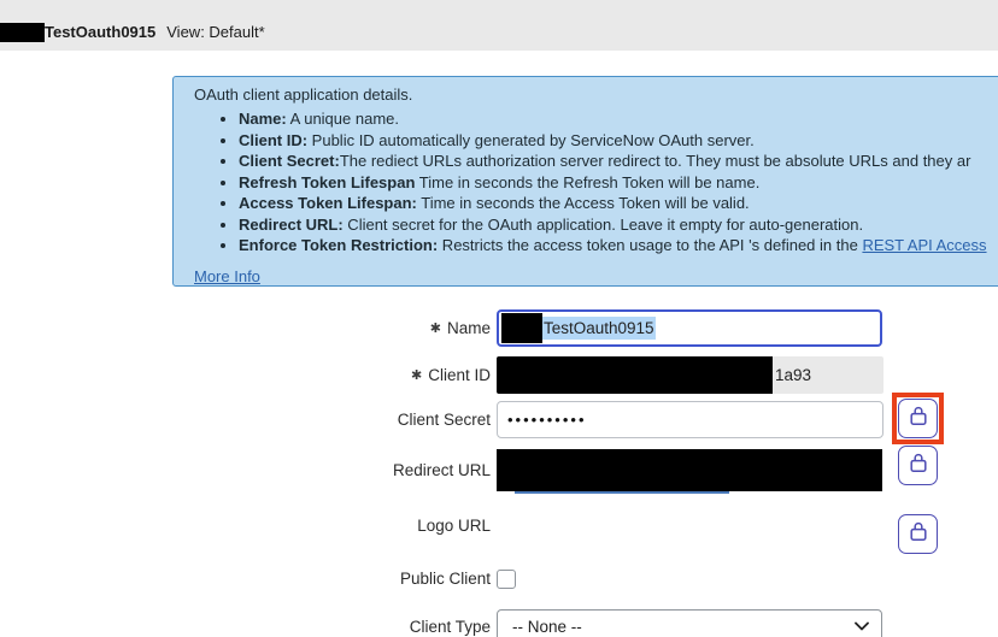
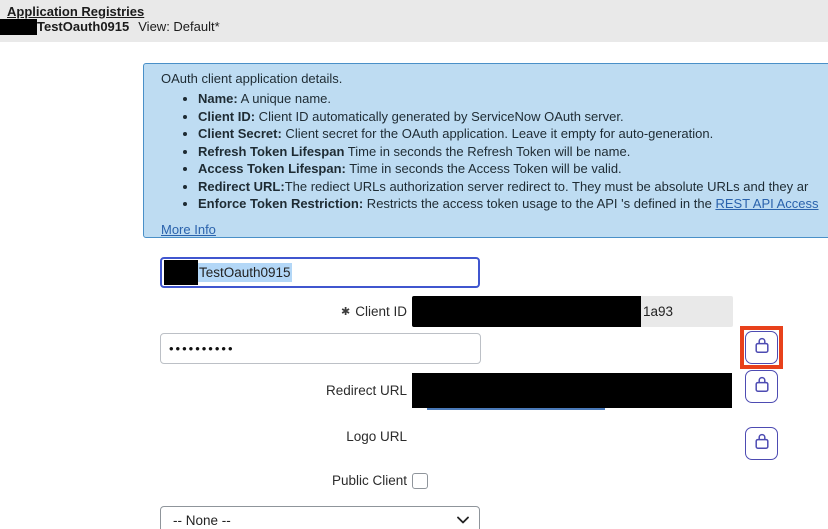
+ Application Registries
  TestOauth0915
  View: Default*
  OAuth client application details.
  Name: A unique name.
- Client ID: Public ID automatically generated by ServiceNow OAuth server.
+ Client ID: Client ID automatically generated by ServiceNow OAuth server.
- Client Secret:The rediect URLs authorization server redirect to. They must be absolute URLs and they ar
+ Client Secret: Client secret for the OAuth application. Leave it empty for auto-generation.
  Refresh Token Lifespan Time in seconds the Refresh Token will be name.
  Access Token Lifespan: Time in seconds the Access Token will be valid.
- Redirect URL: Client secret for the OAuth application. Leave it empty for auto-generation.
+ Redirect URL:The rediect URLs authorization server redirect to. They must be absolute URLs and they ar
  Enforce Token Restriction: Restricts the access token usage to the API 's defined in the REST API Access
  More Info
- ✱ Name
  TestOauth0915
  ✱ Client ID
  1a93
- Client Secret
  ••••••••••
  Redirect URL
  Logo URL
  Public Client
- Client Type
  -- None --
